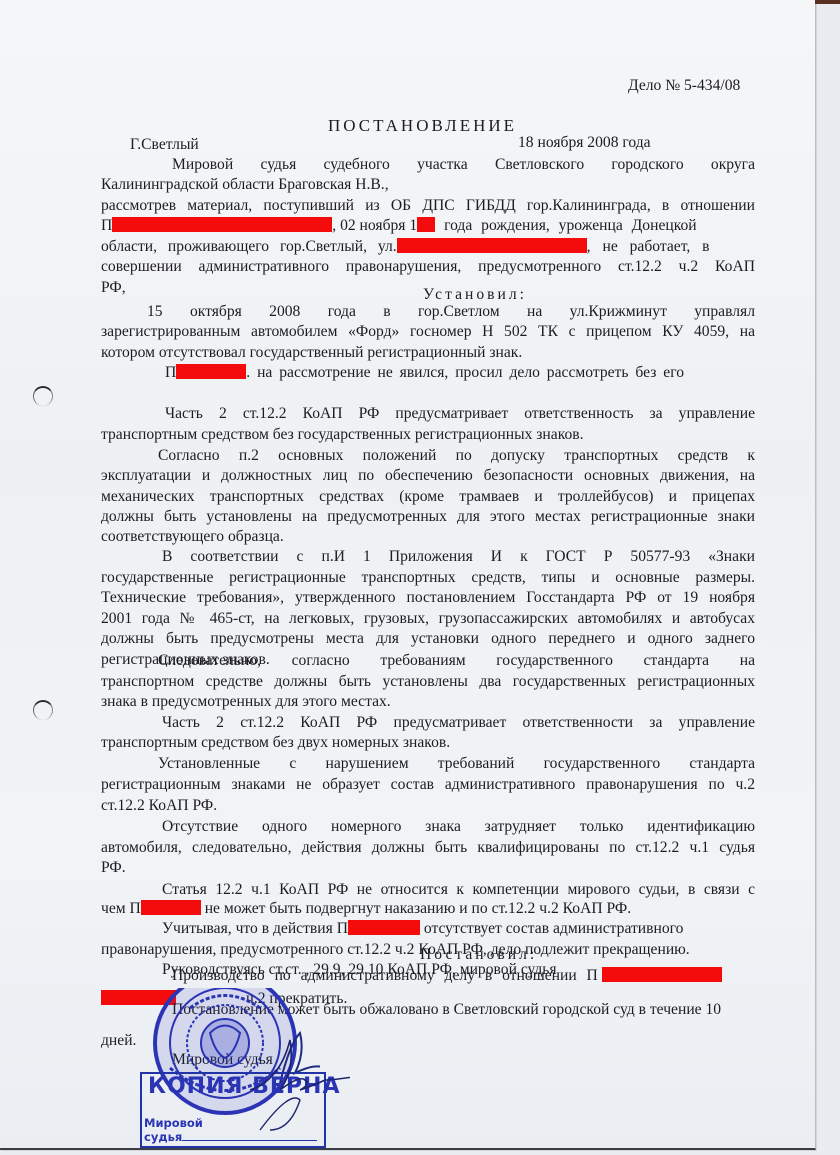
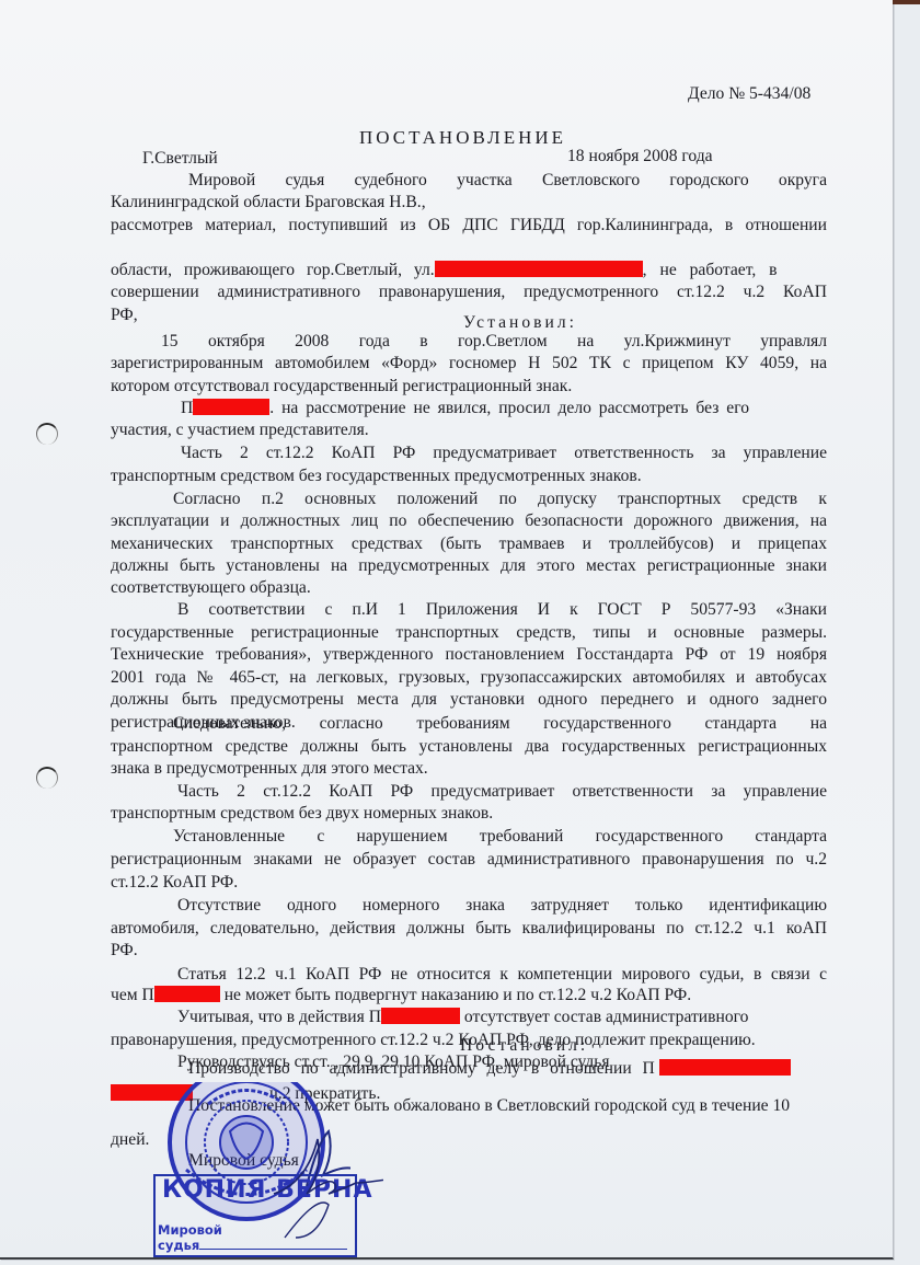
  Дело № 5-434/08
  ПОСТАНОВЛЕНИЕ
  Г.Светлый
  18 ноября 2008 года
  Мировой судья судебного участка Светловского городского округа
  Калининградской области Браговская Н.В.,
  рассмотрев материал, поступивший из ОБ ДПС ГИБДД гор.Калининграда, в отношении
- П , 02 ноября 1 года рождения, уроженца Донецкой
  области, проживающего гор.Светлый, ул. , не работает, в
  совершении административного правонарушения, предусмотренного ст.12.2 ч.2 КоАП
  РФ,
  Установил:
  15 октября 2008 года в гор.Светлом на ул.Крижминут управлял
  зарегистрированным автомобилем «Форд» госномер Н 502 ТК с прицепом КУ 4059, на
  котором отсутствовал государственный регистрационный знак.
  П . на рассмотрение не явился, просил дело рассмотреть без его
+ участия, с участием представителя.
  Часть 2 ст.12.2 КоАП РФ предусматривает ответственность за управление
- транспортным средством без государственных регистрационных знаков.
+ транспортным средством без государственных предусмотренных знаков.
  Согласно п.2 основных положений по допуску транспортных средств к
- эксплуатации и должностных лиц по обеспечению безопасности основных движения, на
+ эксплуатации и должностных лиц по обеспечению безопасности дорожного движения, на
- механических транспортных средствах (кроме трамваев и троллейбусов) и прицепах
+ механических транспортных средствах (быть трамваев и троллейбусов) и прицепах
  должны быть установлены на предусмотренных для этого местах регистрационные знаки
  соответствующего образца.
  В соответствии с п.И 1 Приложения И к ГОСТ Р 50577-93 «Знаки
  государственные регистрационные транспортных средств, типы и основные размеры.
  Технические требования», утвержденного постановлением Госстандарта РФ от 19 ноября
  2001 года № 465-ст, на легковых, грузовых, грузопассажирских автомобилях и автобусах
  должны быть предусмотрены места для установки одного переднего и одного заднего
  регистрационных знаков.
  Следовательно, согласно требованиям государственного стандарта на
  транспортном средстве должны быть установлены два государственных регистрационных
  знака в предусмотренных для этого местах.
  Часть 2 ст.12.2 КоАП РФ предусматривает ответственности за управление
  транспортным средством без двух номерных знаков.
  Установленные с нарушением требований государственного стандарта
  регистрационным знаками не образует состав административного правонарушения по ч.2
  ст.12.2 КоАП РФ.
  Отсутствие одного номерного знака затрудняет только идентификацию
- автомобиля, следовательно, действия должны быть квалифицированы по ст.12.2 ч.1 судья
+ автомобиля, следовательно, действия должны быть квалифицированы по ст.12.2 ч.1 коАП
  РФ.
  Статья 12.2 ч.1 КоАП РФ не относится к компетенции мирового судьи, в связи с
  чем П не может быть подвергнут наказанию и по ст.12.2 ч.2 КоАП РФ.
  Учитывая, что в действия П отсутствует состав административного
  правонарушения, предусмотренного ст.12.2 ч.2 КоАП РФ, дело подлежит прекращению.
  Руководствуясь ст.ст. , 29.9, 29.10 КоАП РФ, мировой судья
  Постановил:
  Производство по административному делу в отношении П
  ч2 прекратить.
  Постновление может быть обжаловано в Светловский городской суд в течение 10
  дней.
  Мровой судья
  КОПИЯ ВЕРНА
  Мировой
  судья
